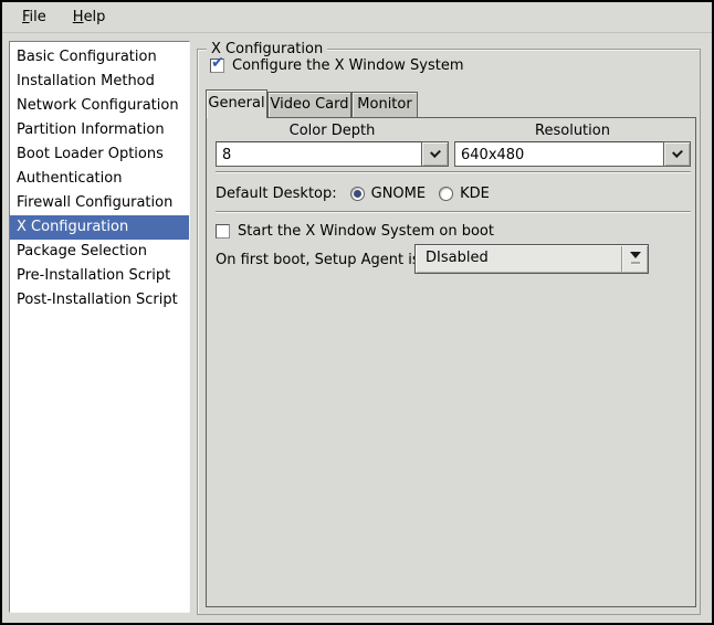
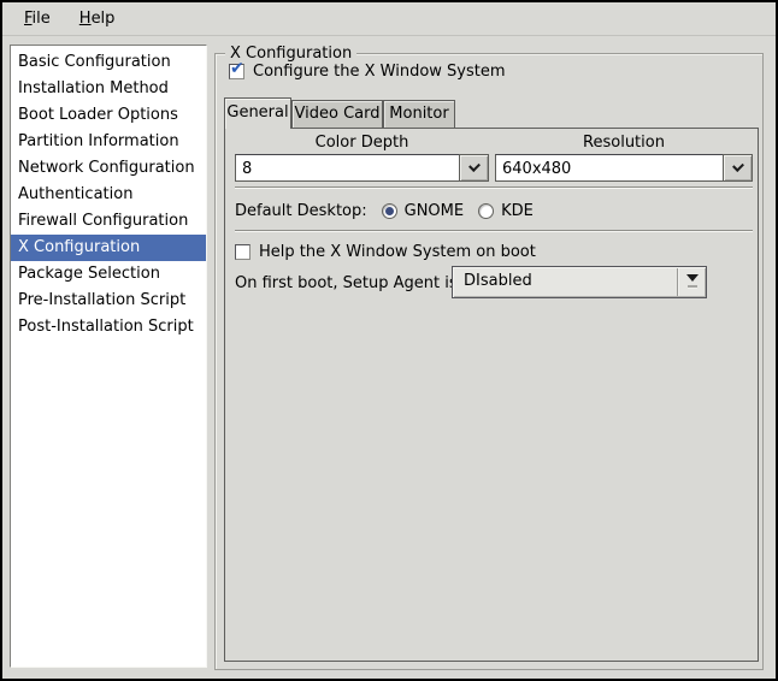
  File
  Help
  Basic Configuration
  Installation Method
- Network Configuration
+ Boot Loader Options
  Partition Information
- Boot Loader Options
+ Network Configuration
  Authentication
  Firewall Configuration
  X Configuration
  Package Selection
  Pre-Installation Script
  Post-Installation Script
  X Configuration
  ✔
  Configure the X Window System
  General
  Video Card
  Monitor
  Color Depth
  Resolution
  8
  640x480
  Default Desktop:
  GNOME
  KDE
- Start the X Window System on boot
+ Help the X Window System on boot
  On first boot, Setup Agent i
  DIsabled
